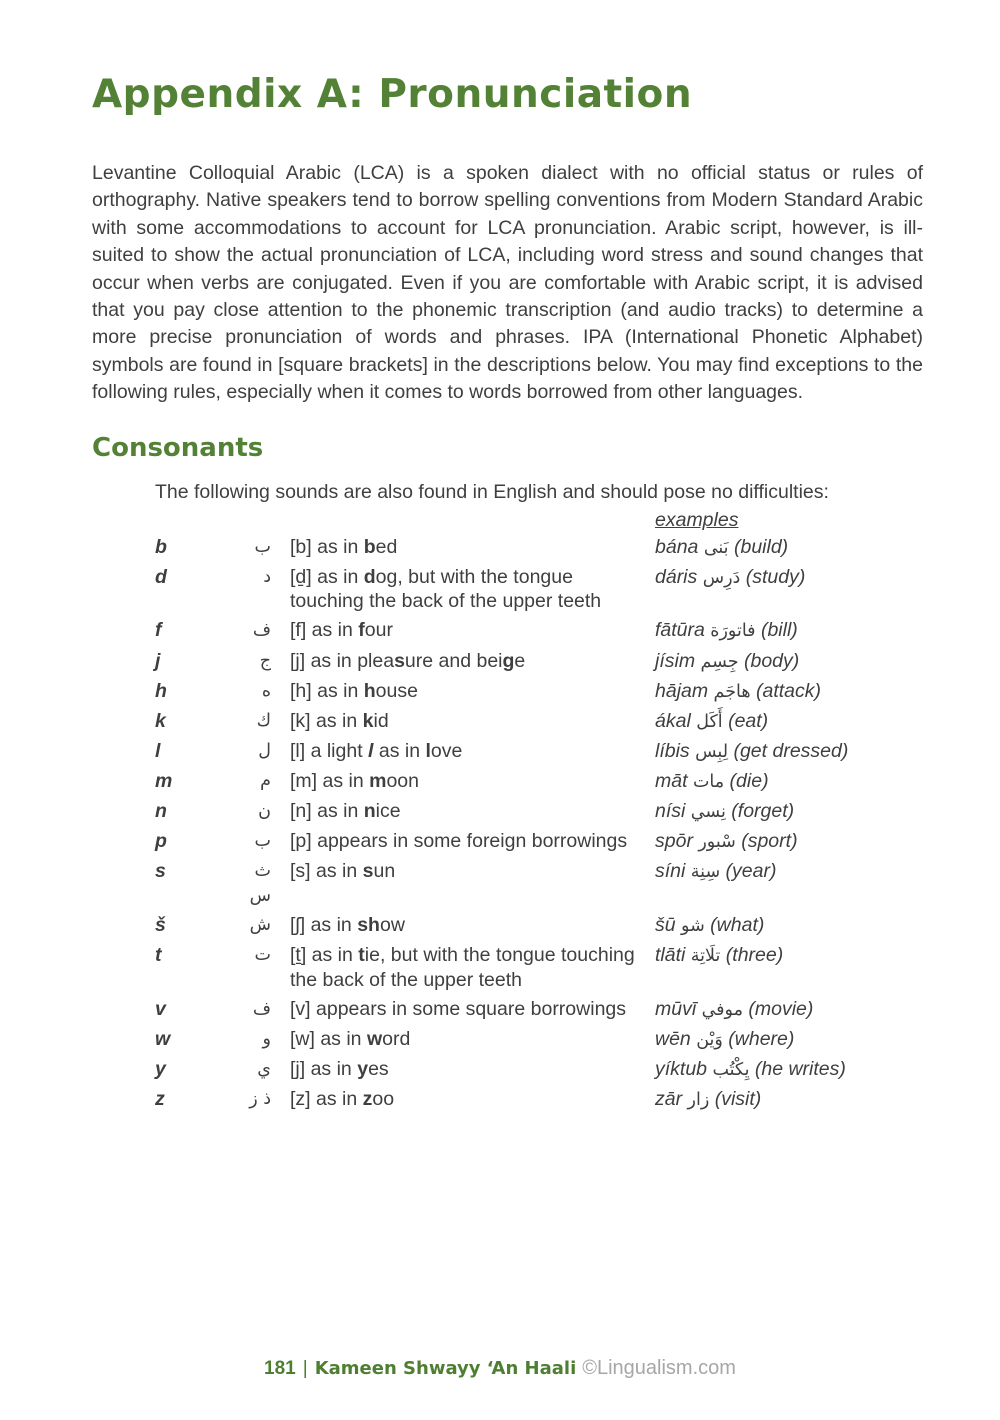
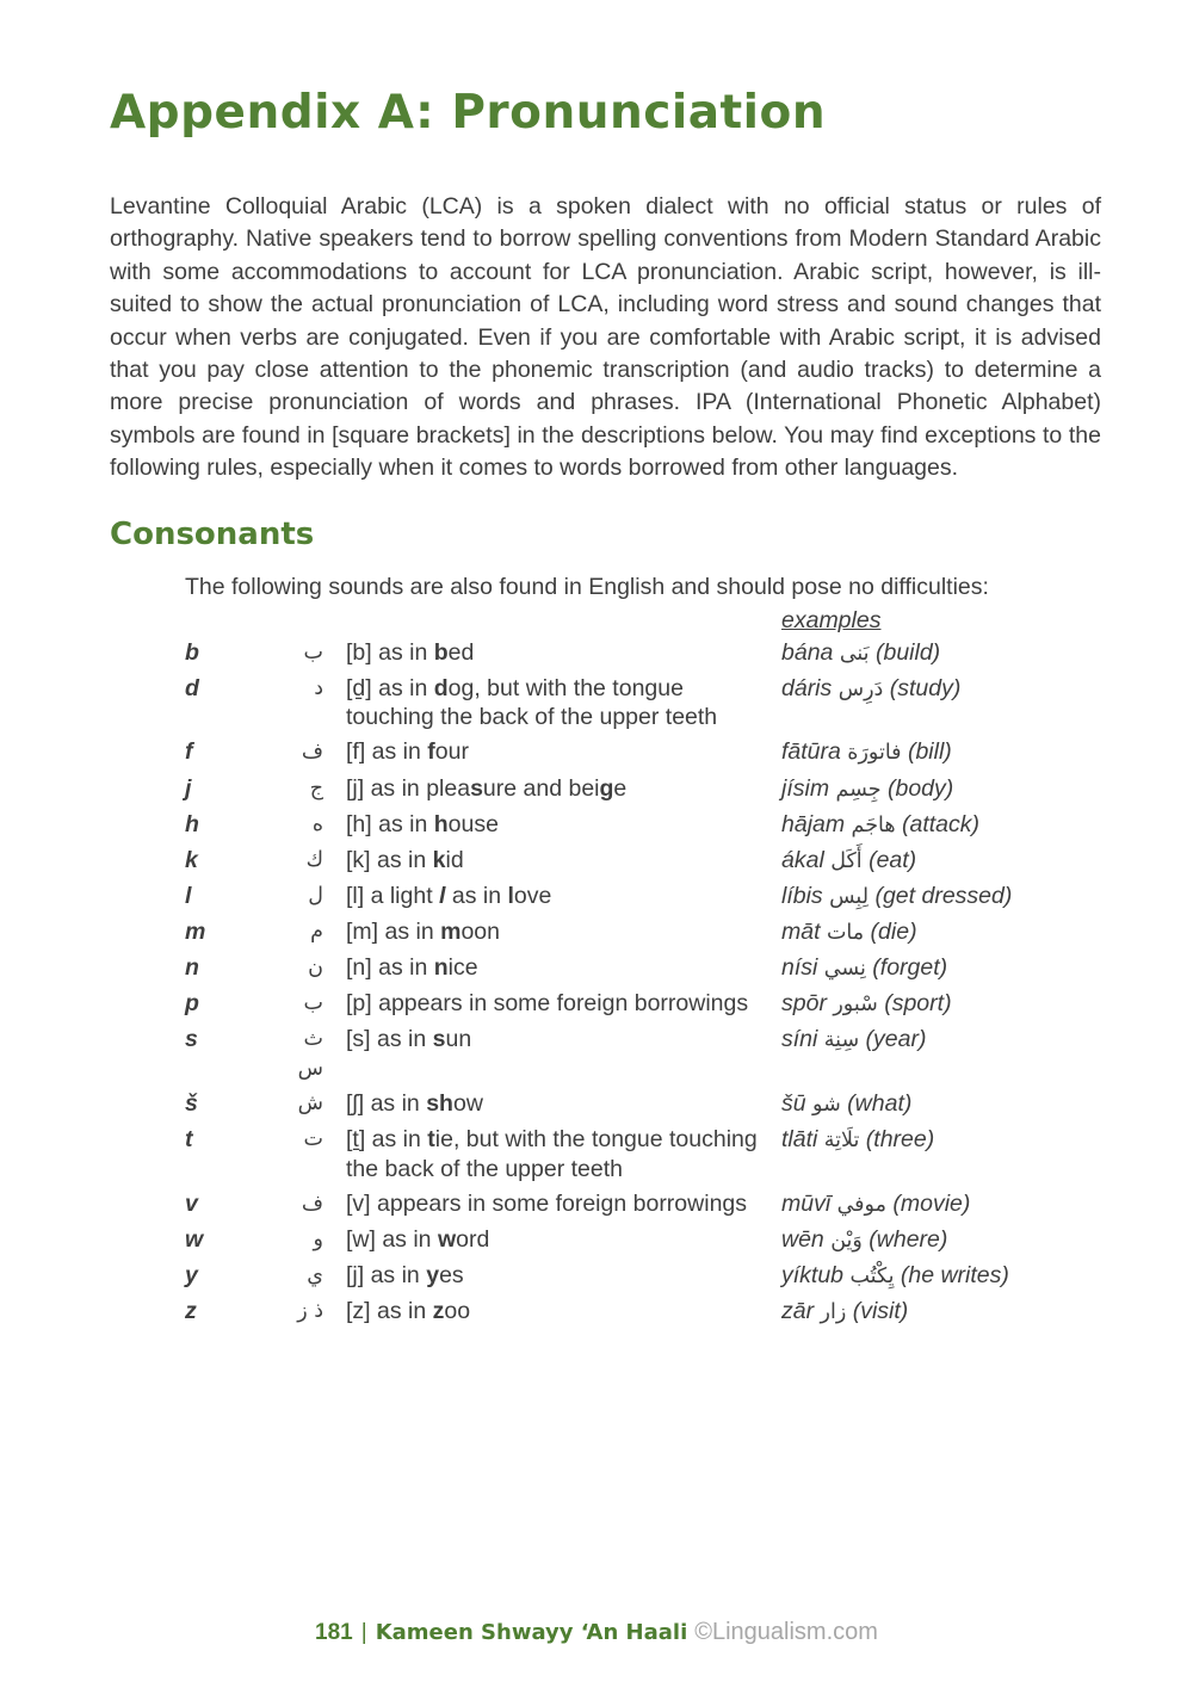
  Appendix A: Pronunciation
  Levantine Colloquial Arabic (LCA) is a spoken dialect with no official status or rules of orthography. Native speakers tend to borrow spelling conventions from Modern Standard Arabic with some accommodations to account for LCA pronunciation. Arabic script, however, is ill-suited to show the actual pronunciation of LCA, including word stress and sound changes that occur when verbs are conjugated. Even if you are comfortable with Arabic script, it is advised that you pay close attention to the phonemic transcription (and audio tracks) to determine a more precise pronunciation of words and phrases. IPA (International Phonetic Alphabet) symbols are found in [square brackets] in the descriptions below. You may find exceptions to the following rules, especially when it comes to words borrowed from other languages.
  Consonants
  The following sounds are also found in English and should pose no difficulties:
  examples
  b
  ب
  [b] as in bed
  bána بَنى (build)
  d
  د
  [ḏ] as in dog, but with the tongue
  touching the back of the upper teeth
  dáris دَرِس (study)
  f
  ف
  [f] as in four
  fātūra فاتورَة (bill)
  j
  ج
  [j] as in pleasure and beige
  jísim جِسِم (body)
  h
  ه
  [h] as in house
  hājam هاجَم (attack)
  k
  ك
  [k] as in kid
  ákal أَكَل (eat)
  l
  ل
  [l] a light l as in love
  líbis لِبِس (get dressed)
  m
  م
  [m] as in moon
  māt مات (die)
  n
  ن
  [n] as in nice
  nísi نِسي (forget)
  p
  ب
  [p] appears in some foreign borrowings
  spōr سْبور (sport)
  s
  ث س
  [s] as in sun
  síni سِنِة (year)
  š
  ش
  [ʃ] as in show
  šū شو (what)
  t
  ت
  [ṯ] as in tie, but with the tongue touching
  the back of the upper teeth
  tlāti تلَاتِة (three)
  v
  ف
- [v] appears in some square borrowings
+ [v] appears in some foreign borrowings
  mūvī موفي (movie)
  w
  و
  [w] as in word
  wēn وَيْن (where)
  y
  ي
  [j] as in yes
  yíktub يِكْتُب (he writes)
  z
  ذ ز
  [z] as in zoo
  zār زار (visit)
  181 | Kameen Shwayy ‘An Haali ©Lingualism.com
